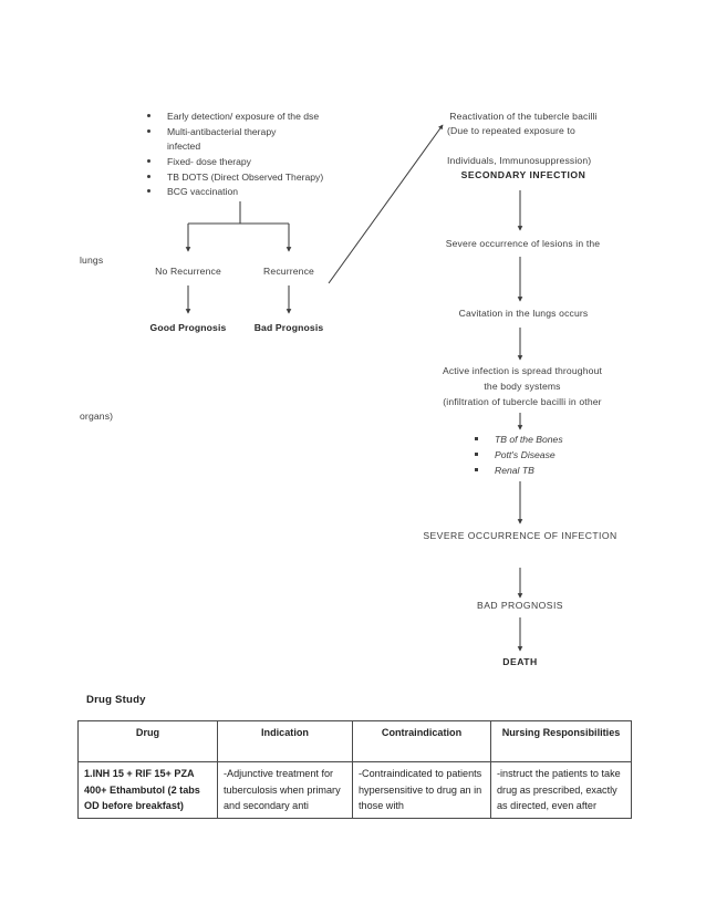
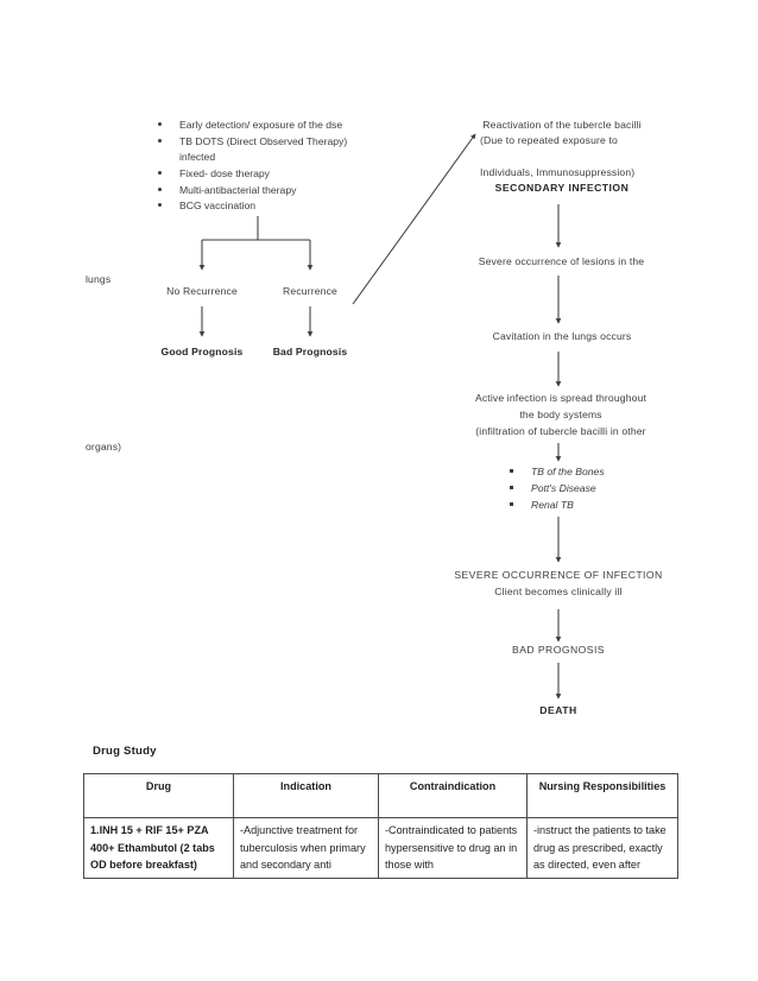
  Early detection/ exposure of the dse
- Multi-antibacterial therapy
+ TB DOTS (Direct Observed Therapy)
  infected
  Fixed- dose therapy
- TB DOTS (Direct Observed Therapy)
+ Multi-antibacterial therapy
  BCG vaccination
  lungs
  No Recurrence
  Recurrence
  Good Prognosis
  Bad Prognosis
  Reactivation of the tubercle bacilli
  (Due to repeated exposure to
  Individuals, Immunosuppression)
  SECONDARY INFECTION
  Severe occurrence of lesions in the
  Cavitation in the lungs occurs
  Active infection is spread throughout
  the body systems
  (infiltration of tubercle bacilli in other
  organs)
  TB of the Bones
  Pott's Disease
  Renal TB
  SEVERE OCCURRENCE OF INFECTION
+ Client becomes clinically ill
  BAD PROGNOSIS
  DEATH
  Drug Study
  Drug	Indication	Contraindication	Nursing Responsibilities
  1.INH 15 + RIF 15+ PZA 400+ Ethambutol (2 tabs OD before breakfast)	-Adjunctive treatment for tuberculosis when primary and secondary anti	-Contraindicated to patients hypersensitive to drug an in those with	-instruct the patients to take drug as prescribed, exactly as directed, even after
